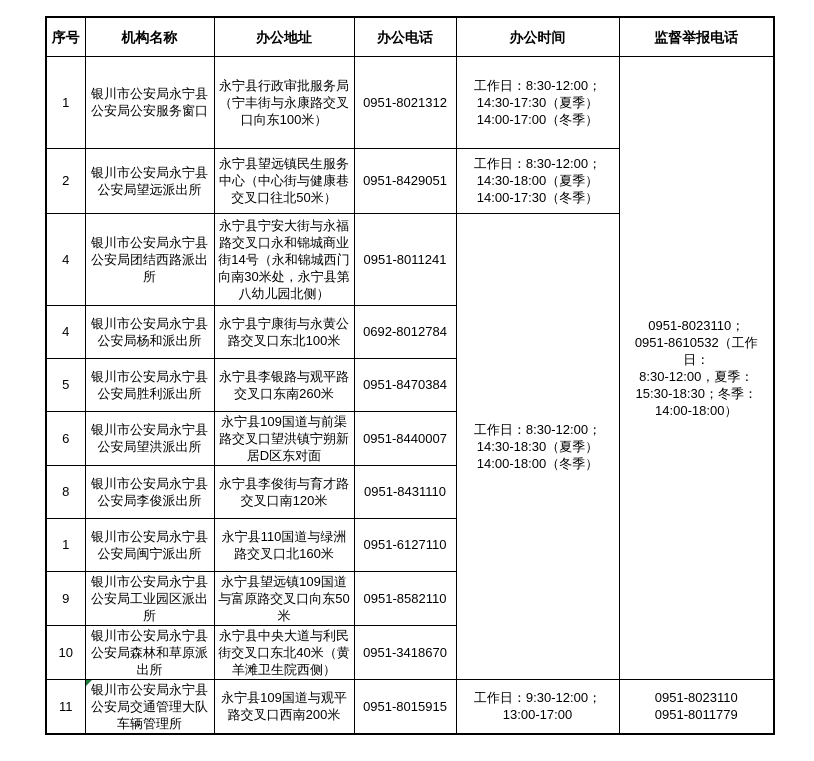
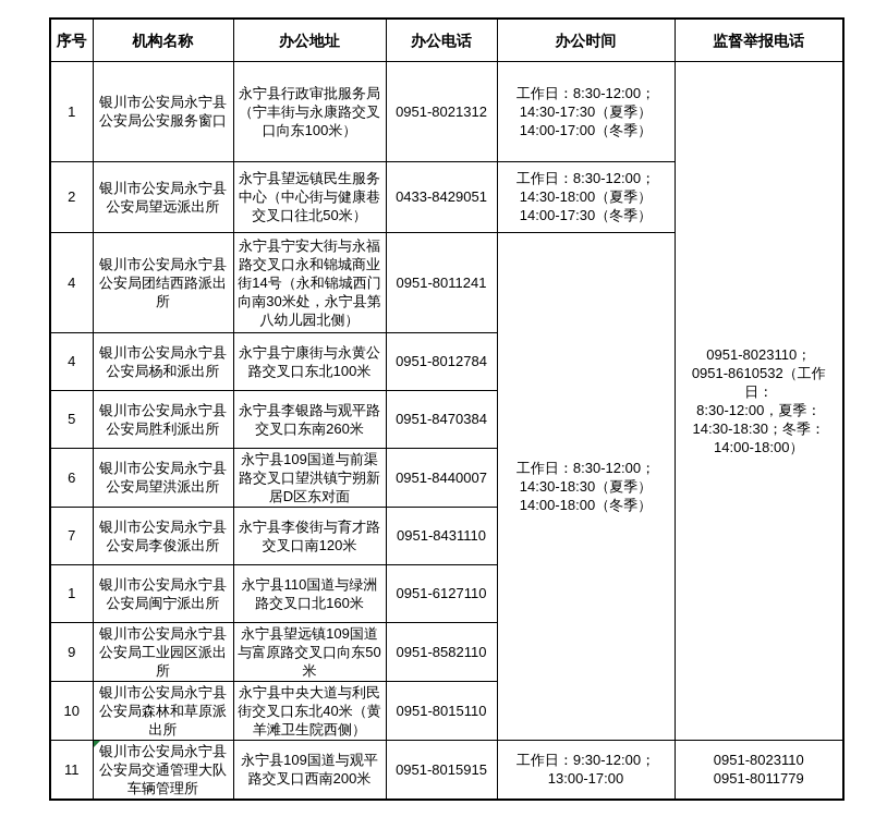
  序号	机构名称	办公地址	办公电话	办公时间	监督举报电话
- 1	银川市公安局永宁县公安局公安服务窗口	永宁县行政审批服务局（宁丰街与永康路交叉口向东100米）	0951-8021312	工作日：8:30-12:00； 14:30-17:30（夏季） 14:00-17:00（冬季）	0951-8023110； 0951-8610532（工作日： 8:30-12:00，夏季： 15:30-18:30；冬季： 14:00-18:00）
+ 1	银川市公安局永宁县公安局公安服务窗口	永宁县行政审批服务局（宁丰街与永康路交叉口向东100米）	0951-8021312	工作日：8:30-12:00； 14:30-17:30（夏季） 14:00-17:00（冬季）	0951-8023110； 0951-8610532（工作日： 8:30-12:00，夏季： 14:30-18:30；冬季： 14:00-18:00）
- 2	银川市公安局永宁县公安局望远派出所	永宁县望远镇民生服务中心（中心街与健康巷交叉口往北50米）	0951-8429051	工作日：8:30-12:00； 14:30-18:00（夏季） 14:00-17:30（冬季）
+ 2	银川市公安局永宁县公安局望远派出所	永宁县望远镇民生服务中心（中心街与健康巷交叉口往北50米）	0433-8429051	工作日：8:30-12:00； 14:30-18:00（夏季） 14:00-17:30（冬季）
  4	银川市公安局永宁县公安局团结西路派出所	永宁县宁安大街与永福路交叉口永和锦城商业街14号（永和锦城西门向南30米处，永宁县第八幼儿园北侧）	0951-8011241	工作日：8:30-12:00； 14:30-18:30（夏季） 14:00-18:00（冬季）
- 4	银川市公安局永宁县公安局杨和派出所	永宁县宁康街与永黄公路交叉口东北100米	0692-8012784
+ 4	银川市公安局永宁县公安局杨和派出所	永宁县宁康街与永黄公路交叉口东北100米	0951-8012784
  5	银川市公安局永宁县公安局胜利派出所	永宁县李银路与观平路交叉口东南260米	0951-8470384
  6	银川市公安局永宁县公安局望洪派出所	永宁县109国道与前渠路交叉口望洪镇宁朔新居D区东对面	0951-8440007
- 8	银川市公安局永宁县公安局李俊派出所	永宁县李俊街与育才路交叉口南120米	0951-8431110
+ 7	银川市公安局永宁县公安局李俊派出所	永宁县李俊街与育才路交叉口南120米	0951-8431110
  1	银川市公安局永宁县公安局闽宁派出所	永宁县110国道与绿洲路交叉口北160米	0951-6127110
  9	银川市公安局永宁县公安局工业园区派出所	永宁县望远镇109国道与富原路交叉口向东50米	0951-8582110
- 10	银川市公安局永宁县公安局森林和草原派出所	永宁县中央大道与利民街交叉口东北40米（黄羊滩卫生院西侧）	0951-3418670
+ 10	银川市公安局永宁县公安局森林和草原派出所	永宁县中央大道与利民街交叉口东北40米（黄羊滩卫生院西侧）	0951-8015110
  11	银川市公安局永宁县公安局交通管理大队车辆管理所	永宁县109国道与观平路交叉口西南200米	0951-8015915	工作日：9:30-12:00； 13:00-17:00	0951-8023110 0951-8011779
